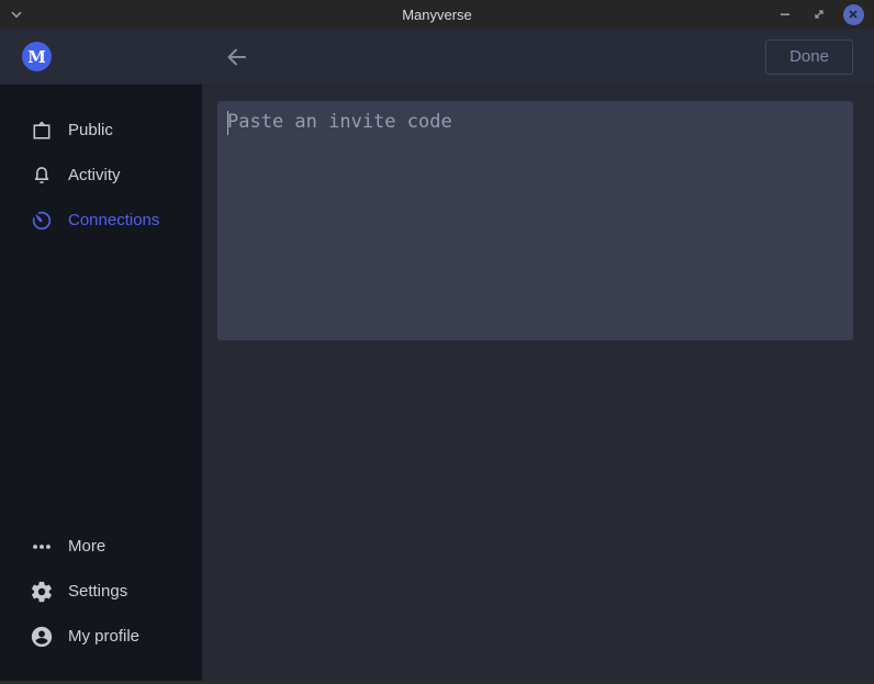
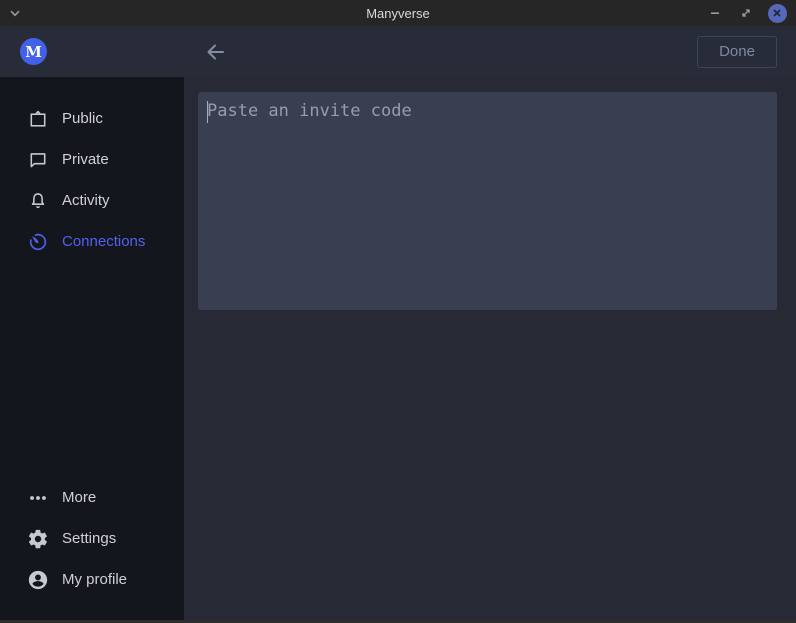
  Manyverse
  M
  Done
  Public
+ Private
  Activity
  Connections
  More
  Settings
  My profile
  Paste an invite code
